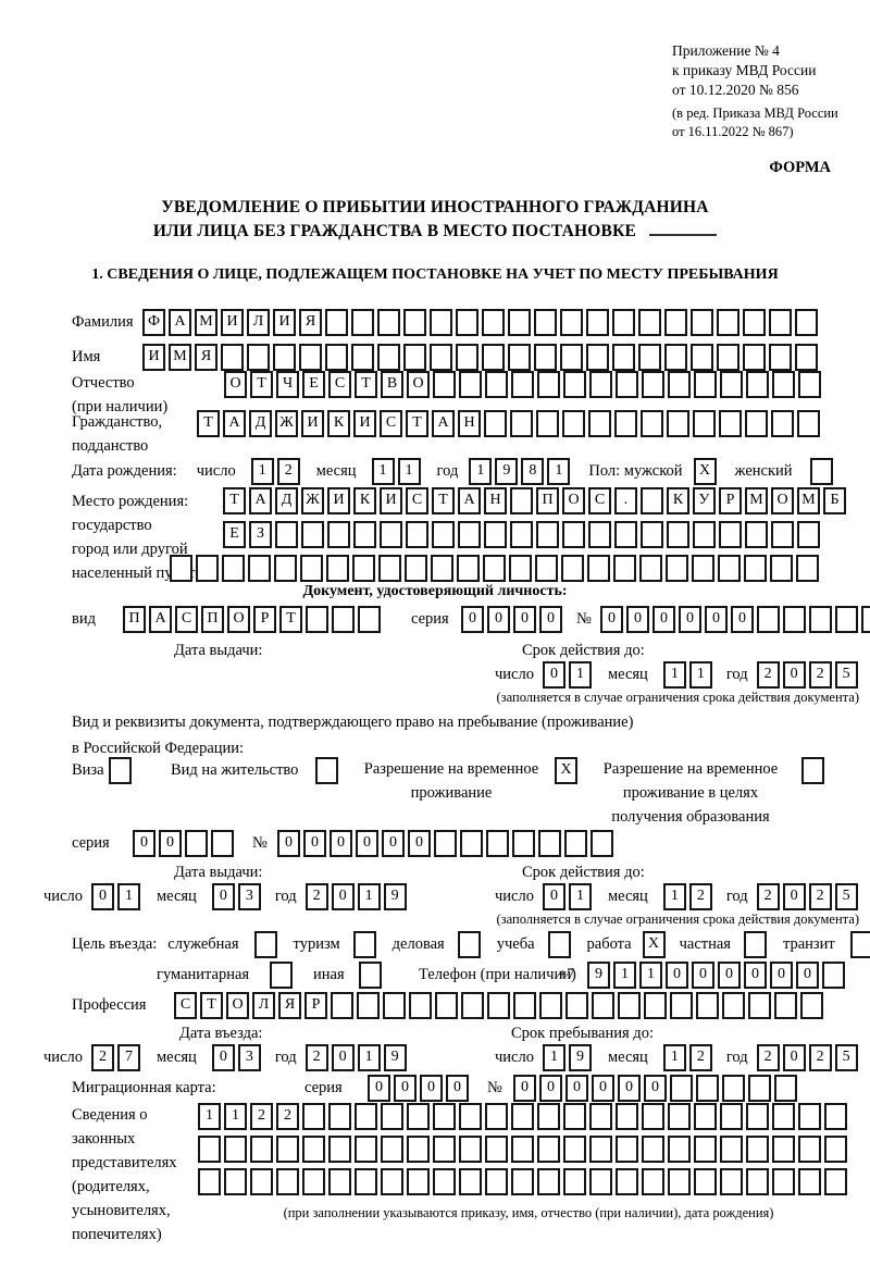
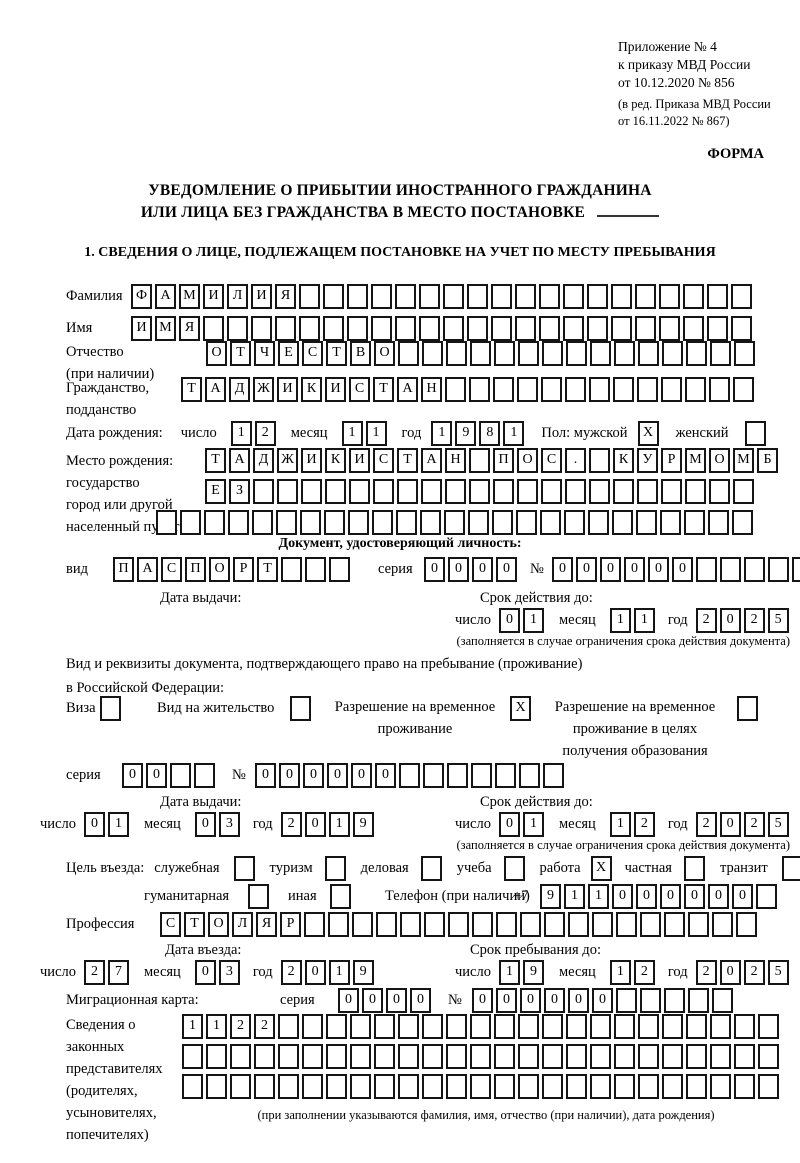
  Приложение № 4
  к приказу МВД России
  от 10.12.2020 № 856
  (в ред. Приказа МВД России
  от 16.11.2022 № 867)
  ФОРМА
  УВЕДОМЛЕНИЕ О ПРИБЫТИИ ИНОСТРАННОГО ГРАЖДАНИНА
  ИЛИ ЛИЦА БЕЗ ГРАЖДАНСТВА В МЕСТО ПОСТАНОВКЕ
  1. СВЕДЕНИЯ О ЛИЦЕ, ПОДЛЕЖАЩЕМ ПОСТАНОВКЕ НА УЧЕТ ПО МЕСТУ ПРЕБЫВАНИЯ
  Фамилия
  Ф А М И Л И Я
  Имя
  И М Я
  Отчество
  (при наличии)
  О Т Ч Е С Т В О
  Гражданство,
  подданство
  Т А Д Ж И К И С Т А Н
  Дата рождения: число 1 2 месяц 1 1 год 1 9 8 1 Пол: мужской X женский
  Место рождения:
  государство
  город или другой
  населенный пу
  Т А Д Ж И К И С Т А Н П О С . К У Р М О М Б
  Е З
  Документ, удостоверяющий личность:
  вид
  П А С П О Р Т
  серия
  0 0 0 0
  №
  0 0 0 0 0 0
  Дата выдачи:
  Срок действия до:
  число 0 1 месяц 1 1 год 2 0 2 5
  (заполняется в случае ограничения срока действия документа)
  Вид и реквизиты документа, подтверждающего право на пребывание (проживание)
  в Российской Федерации:
  Виза
  Вид на жительство
  Разрешение на временное
  проживание
  X
  Разрешение на временное
  проживание в целях
  получения образования
  серия
  0 0
  №
  0 0 0 0 0 0
  Дата выдачи:
  Срок действия до:
  число 0 1 месяц 0 3 год 2 0 1 9
  число 0 1 месяц 1 2 год 2 0 2 5
  (заполняется в случае ограничения срока действия документа)
  Цель въезда: служебная туризм деловая учеба работа X частная транзит
  гуманитарная
  иная
  Телефон (при наличии)
  +7
  9 1 1 0 0 0 0 0 0
  Профессия
  С Т О Л Я Р
  Дата въезда:
  Срок пребывания до:
  число 2 7 месяц 0 3 год 2 0 1 9
  число 1 9 месяц 1 2 год 2 0 2 5
  Миграционная карта:
  серия
  0 0 0 0
  №
  0 0 0 0 0 0
  Сведения о
  законных
  представителях
  (родителях,
  усыновителях,
  попечителях)
  1 1 2 2
- (при заполнении указываются приказу, имя, отчество (при наличии), дата рождения)
+ (при заполнении указываются фамилия, имя, отчество (при наличии), дата рождения)
